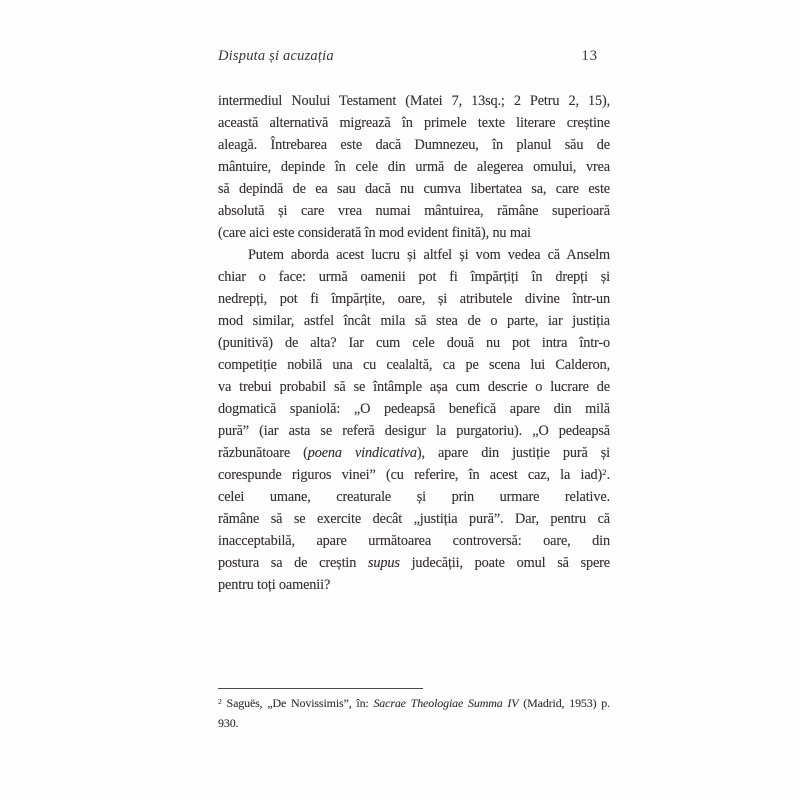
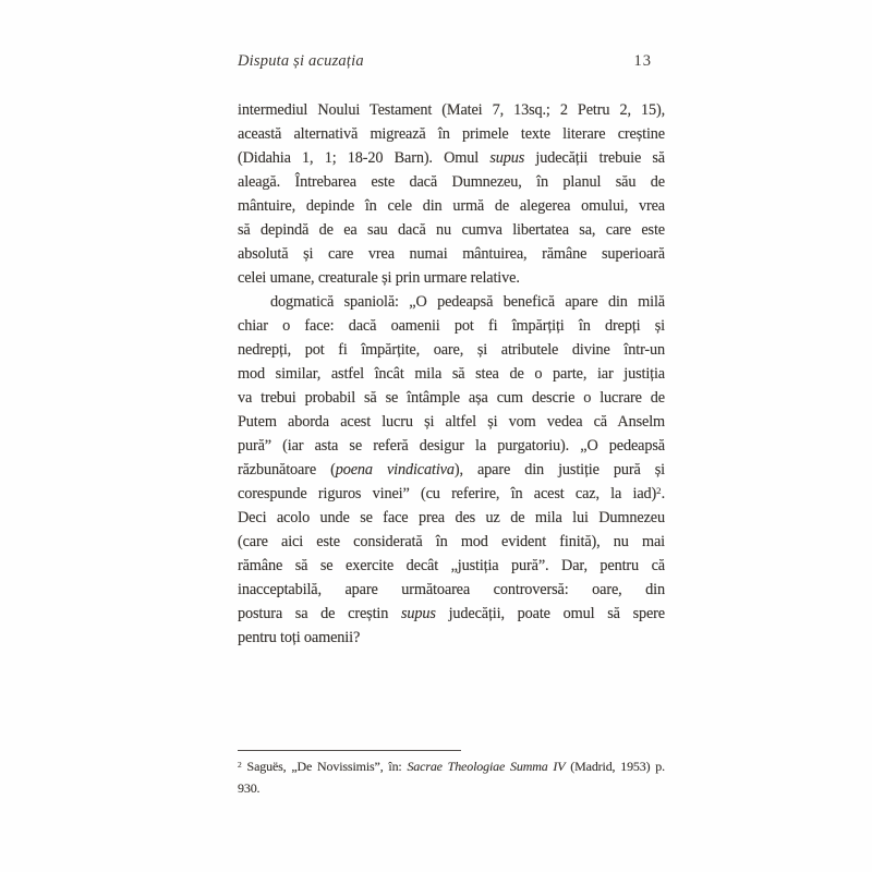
  Disputa și acuzația
  13
  intermediul Noului Testament (Matei 7, 13sq.; 2 Petru 2, 15),
  această alternativă migrează în primele texte literare creștine
+ (Didahia 1, 1; 18-20 Barn). Omul supus judecății trebuie să
  aleagă. Întrebarea este dacă Dumnezeu, în planul său de
  mântuire, depinde în cele din urmă de alegerea omului, vrea
  să depindă de ea sau dacă nu cumva libertatea sa, care este
  absolută și care vrea numai mântuirea, rămâne superioară
- (care aici este considerată în mod evident finită), nu mai
+ celei umane, creaturale și prin urmare relative.
- Putem aborda acest lucru și altfel și vom vedea că Anselm
+ dogmatică spaniolă: „O pedeapsă benefică apare din milă
- chiar o face: urmă oamenii pot fi împărțiți în drepți și
+ chiar o face: dacă oamenii pot fi împărțiți în drepți și
  nedrepți, pot fi împărțite, oare, și atributele divine într-un
  mod similar, astfel încât mila să stea de o parte, iar justiția
- (punitivă) de alta? Iar cum cele două nu pot intra într-o
- competiție nobilă una cu cealaltă, ca pe scena lui Calderon,
  va trebui probabil să se întâmple așa cum descrie o lucrare de
- dogmatică spaniolă: „O pedeapsă benefică apare din milă
+ Putem aborda acest lucru și altfel și vom vedea că Anselm
  pură” (iar asta se referă desigur la purgatoriu). „O pedeapsă
  răzbunătoare (poena vindicativa), apare din justiție pură și
  corespunde riguros vinei” (cu referire, în acest caz, la iad)2.
+ Deci acolo unde se face prea des uz de mila lui Dumnezeu
- celei umane, creaturale și prin urmare relative.
+ (care aici este considerată în mod evident finită), nu mai
  rămâne să se exercite decât „justiția pură”. Dar, pentru că
  inacceptabilă, apare următoarea controversă: oare, din
  postura sa de creștin supus judecății, poate omul să spere
  pentru toți oamenii?
  2 Saguës, „De Novissimis”, în: Sacrae Theologiae Summa IV (Madrid, 1953) p.
  930.
